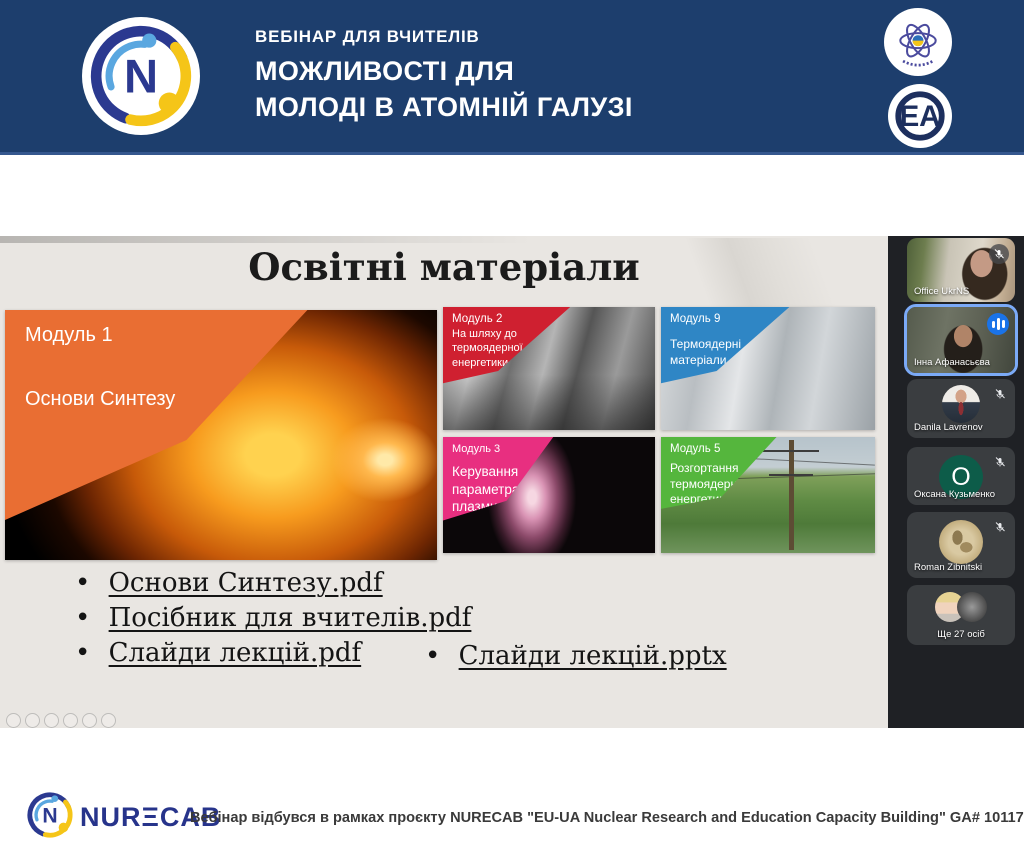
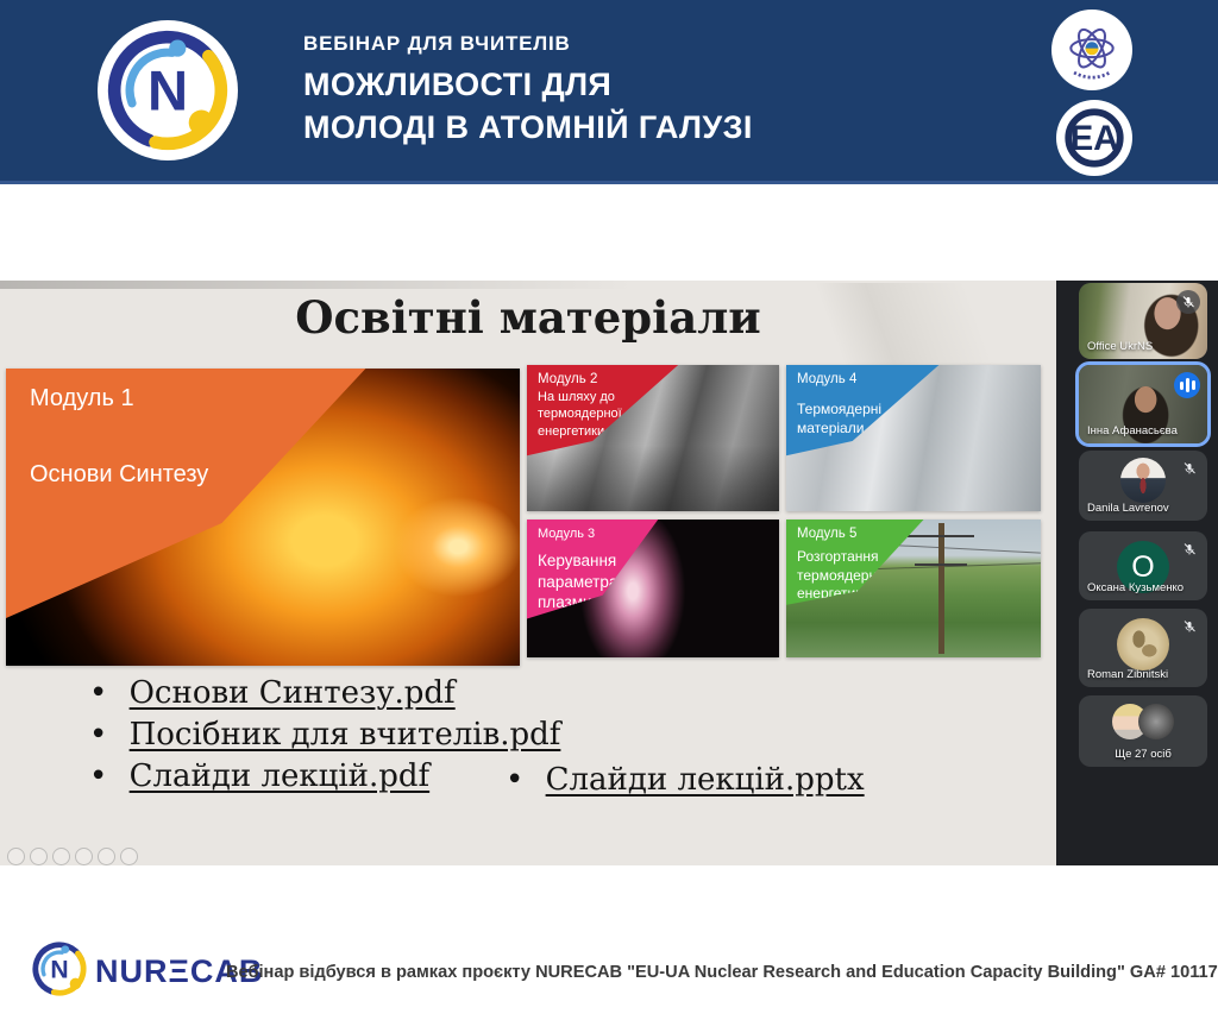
  N
  ВЕБІНАР ДЛЯ ВЧИТЕЛІВ
  МОЖЛИВОСТІ ДЛЯ
  МОЛОДІ В АТОМНІЙ ГАЛУЗІ
  EA
  Освітні матеріали
  Модуль 1
  Основи Синтезу
  Модуль 2
  На шляху до термоядерної енергетики
- Модуль 9
+ Модуль 4
  Термоядерні матеріали
  Модуль 3
  Керування параметр плазм
  Модуль 5
  Розгортання термоядер енергет
  Основи Синтезу.pdf
  Посібник для вчителів.pdf
  Слайди лекцій.pdf
  Слайди лекцій.pptx
  Office UkrNS
  Інна Афанасьєва
  Danila Lavrenov
  O
  Оксана Кузьменко
  Roman Zibnitski
  Ще 27 осіб
  N
  NURΞCAB
  Вебінар відбувся в рамках проєкту NURECAB "EU-UA Nuclear Research and Education Capacity Building" GA# 10117
